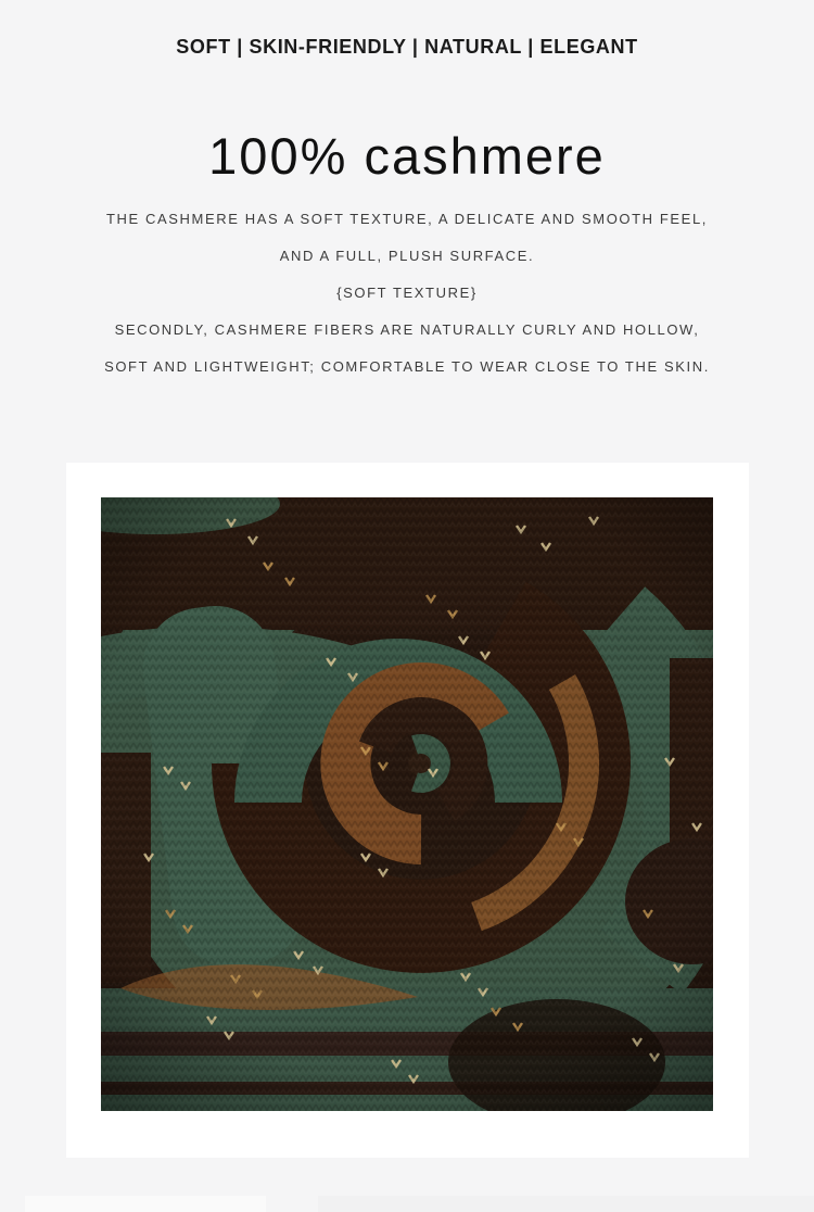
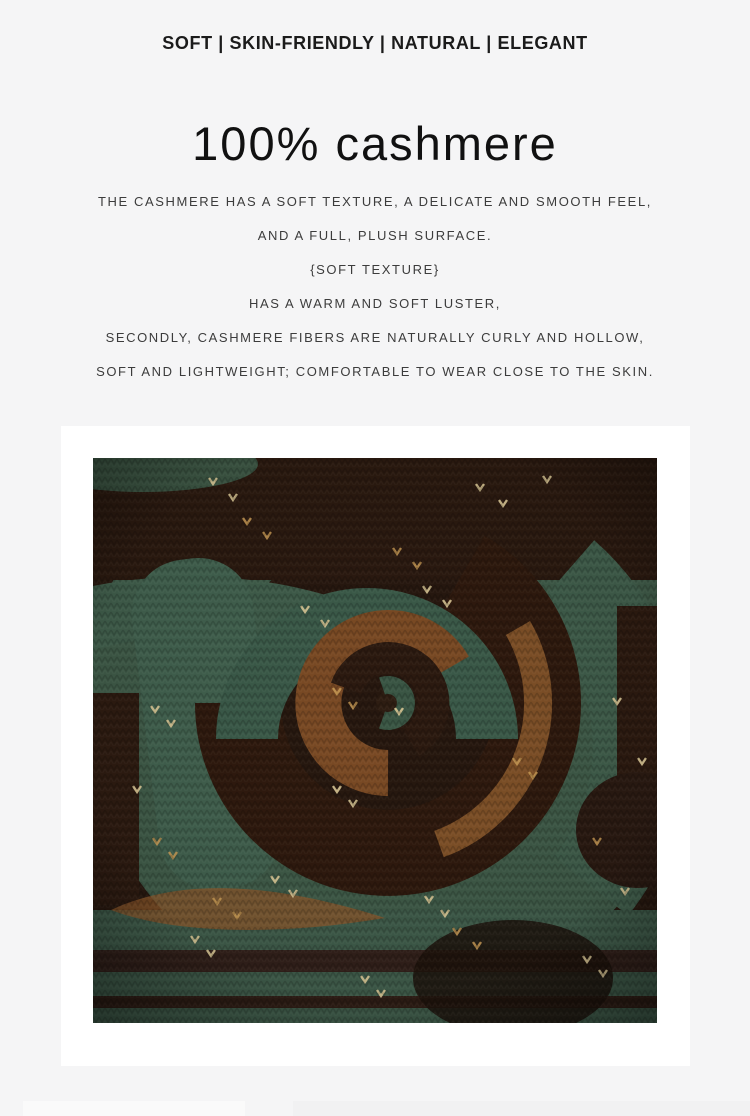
  SOFT | SKIN-FRIENDLY | NATURAL | ELEGANT
  100% cashmere
  THE CASHMERE HAS A SOFT TEXTURE, A DELICATE AND SMOOTH FEEL,
  AND A FULL, PLUSH SURFACE.
  {SOFT TEXTURE}
+ HAS A WARM AND SOFT LUSTER,
  SECONDLY, CASHMERE FIBERS ARE NATURALLY CURLY AND HOLLOW,
  SOFT AND LIGHTWEIGHT; COMFORTABLE TO WEAR CLOSE TO THE SKIN.
